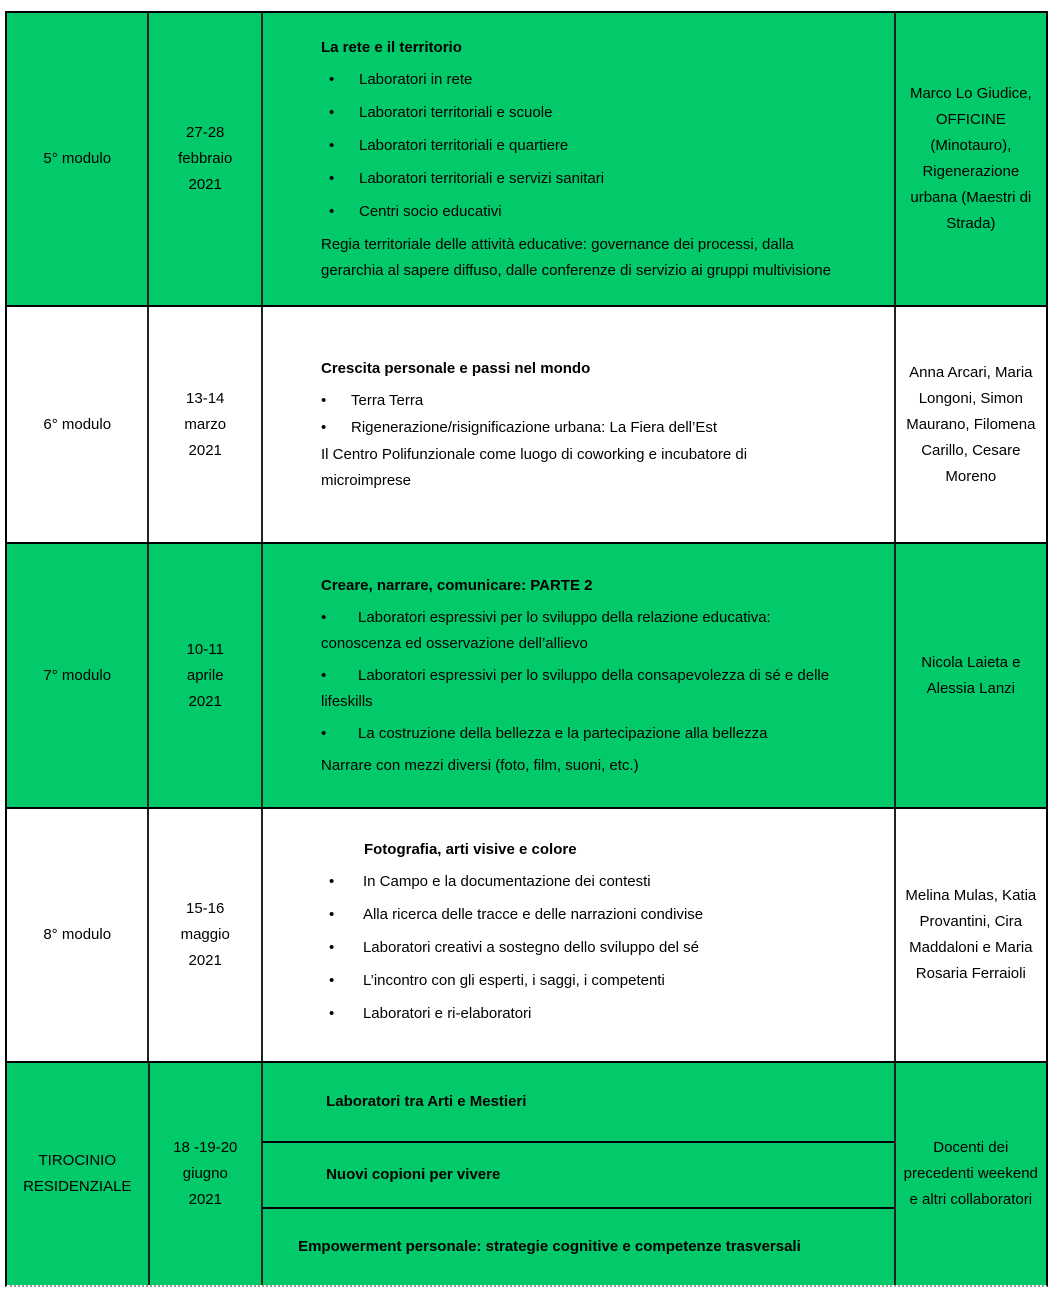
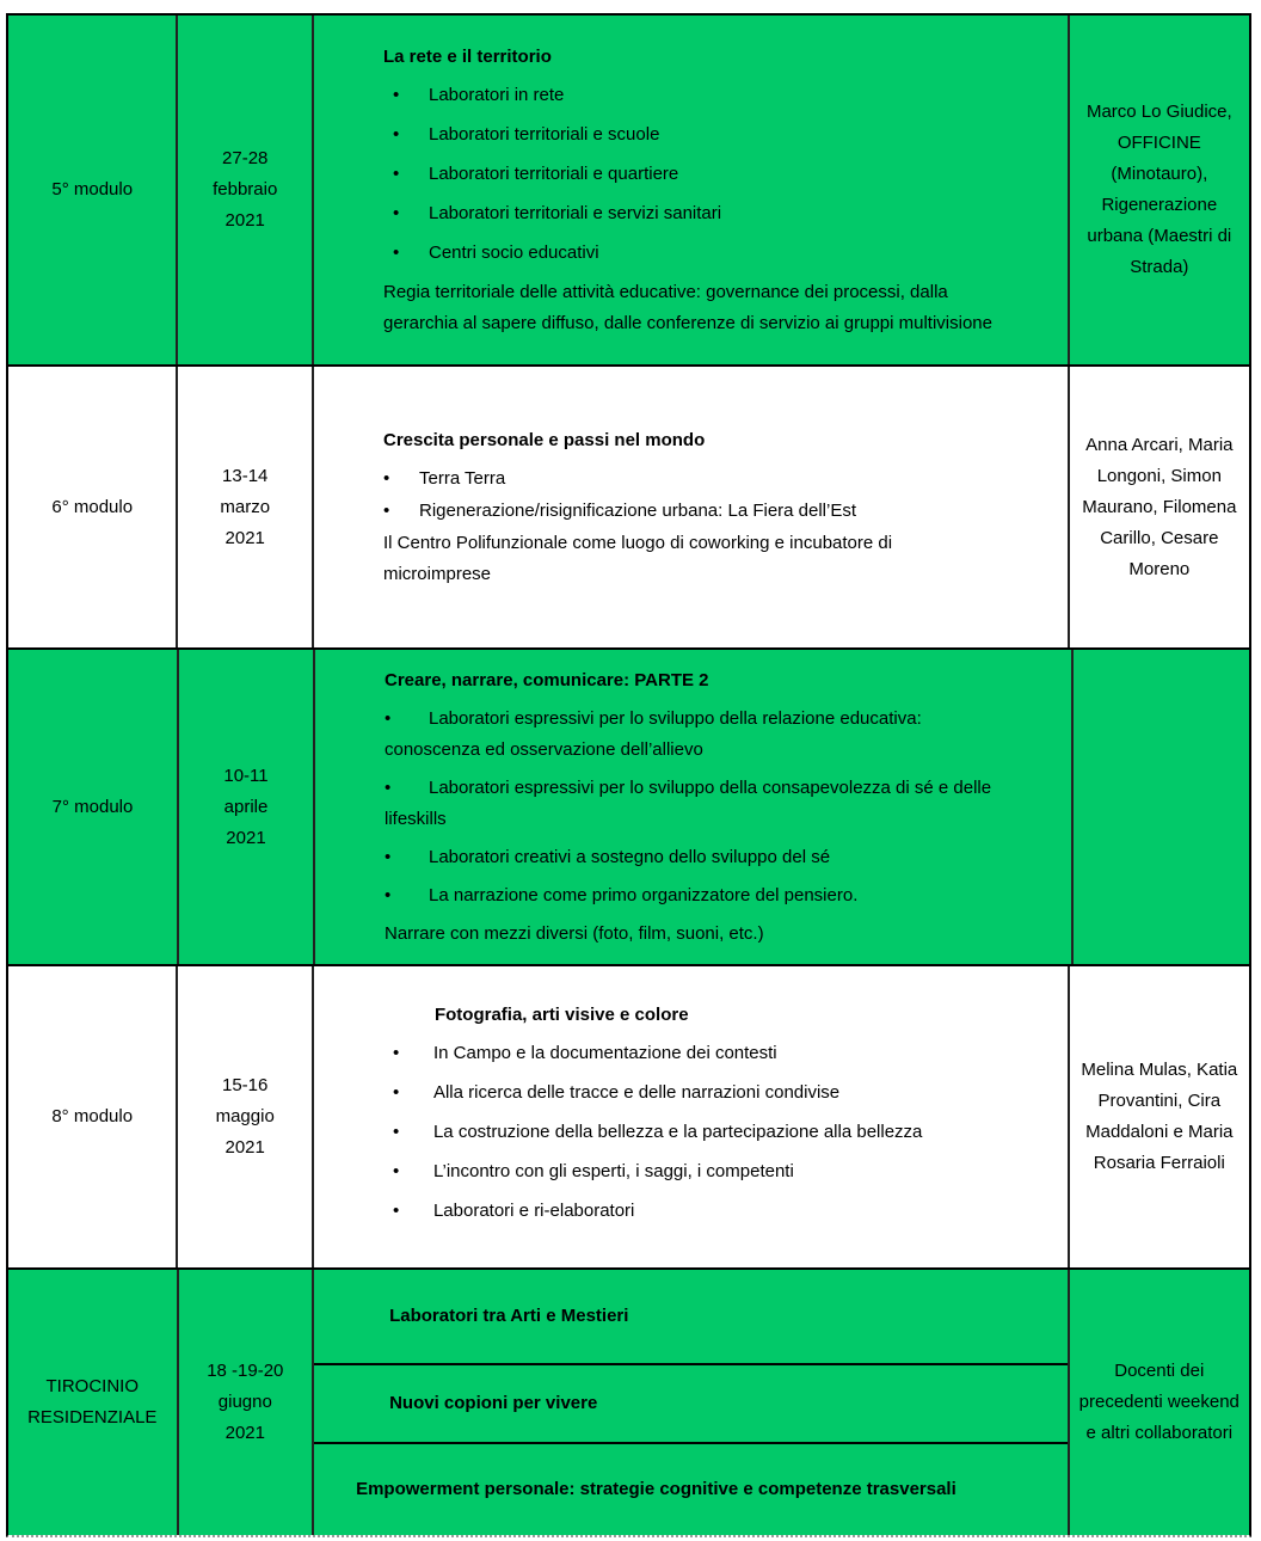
  5° modulo
  27-28
  febbraio
  2021
  La rete e il territorio
  Laboratori in rete
  Laboratori territoriali e scuole
  Laboratori territoriali e quartiere
  Laboratori territoriali e servizi sanitari
  Centri socio educativi
  Regia territoriale delle attività educative: governance dei processi, dalla gerarchia al sapere diffuso, dalle conferenze di servizio ai gruppi multivisione
  Marco Lo Giudice, OFFICINE (Minotauro), Rigenerazione urbana (Maestri di Strada)
  6° modulo
  13-14
  marzo
  2021
  Crescita personale e passi nel mondo
  Terra Terra
  Rigenerazione/risignificazione urbana: La Fiera dell’Est
  Il Centro Polifunzionale come luogo di coworking e incubatore di microimprese
  Anna Arcari, Maria Longoni, Simon Maurano, Filomena Carillo, Cesare Moreno
  7° modulo
  10-11
  aprile
  2021
  Creare, narrare, comunicare: PARTE 2
  Laboratori espressivi per lo sviluppo della relazione educativa: conoscenza ed osservazione dell’allievo
  Laboratori espressivi per lo sviluppo della consapevolezza di sé e delle lifeskills
- La costruzione della bellezza e la partecipazione alla bellezza
+ Laboratori creativi a sostegno dello sviluppo del sé
+ La narrazione come primo organizzatore del pensiero.
  Narrare con mezzi diversi (foto, film, suoni, etc.)
- Nicola Laieta e Alessia Lanzi
  8° modulo
  15-16
  maggio
  2021
  Fotografia, arti visive e colore
  In Campo e la documentazione dei contesti
  Alla ricerca delle tracce e delle narrazioni condivise
- Laboratori creativi a sostegno dello sviluppo del sé
+ La costruzione della bellezza e la partecipazione alla bellezza
  L’incontro con gli esperti, i saggi, i competenti
  Laboratori e ri-elaboratori
  Melina Mulas, Katia Provantini, Cira Maddaloni e Maria Rosaria Ferraioli
  TIROCINIO RESIDENZIALE
  18 -19-20
  giugno
  2021
  Laboratori tra Arti e Mestieri
  Nuovi copioni per vivere
  Empowerment personale: strategie cognitive e competenze trasversali
  Docenti dei precedenti weekend e altri collaboratori
